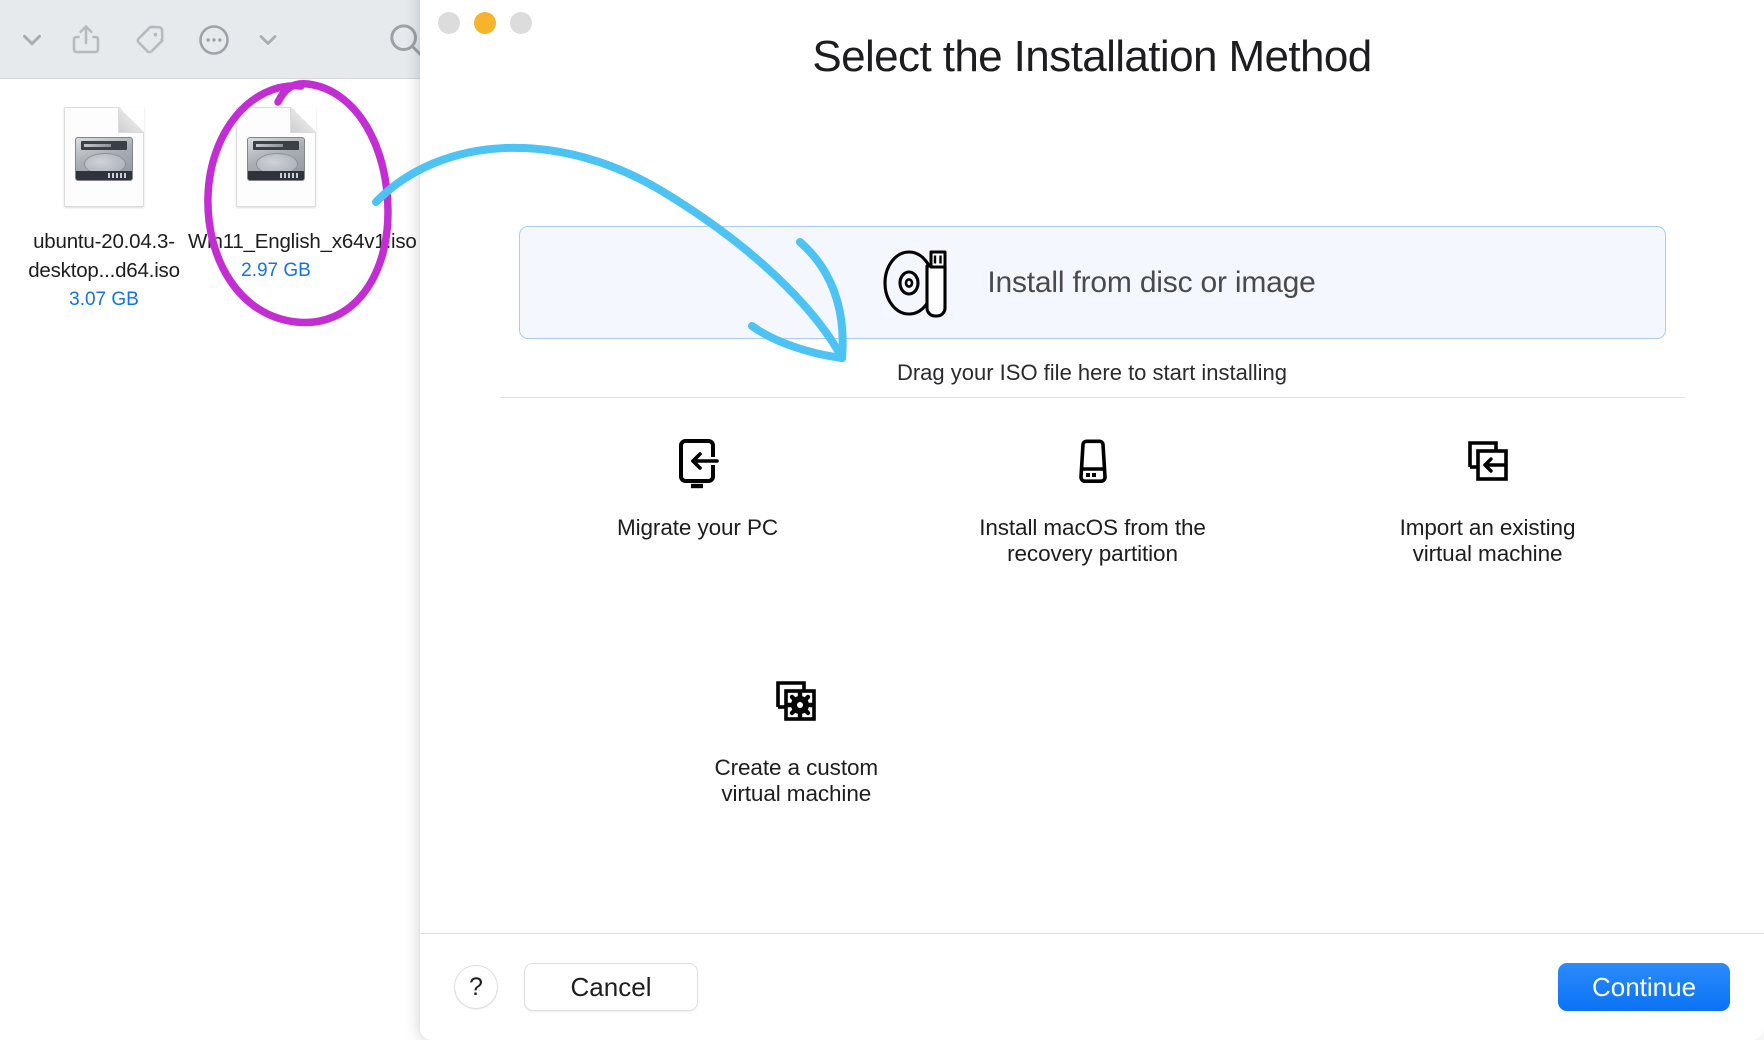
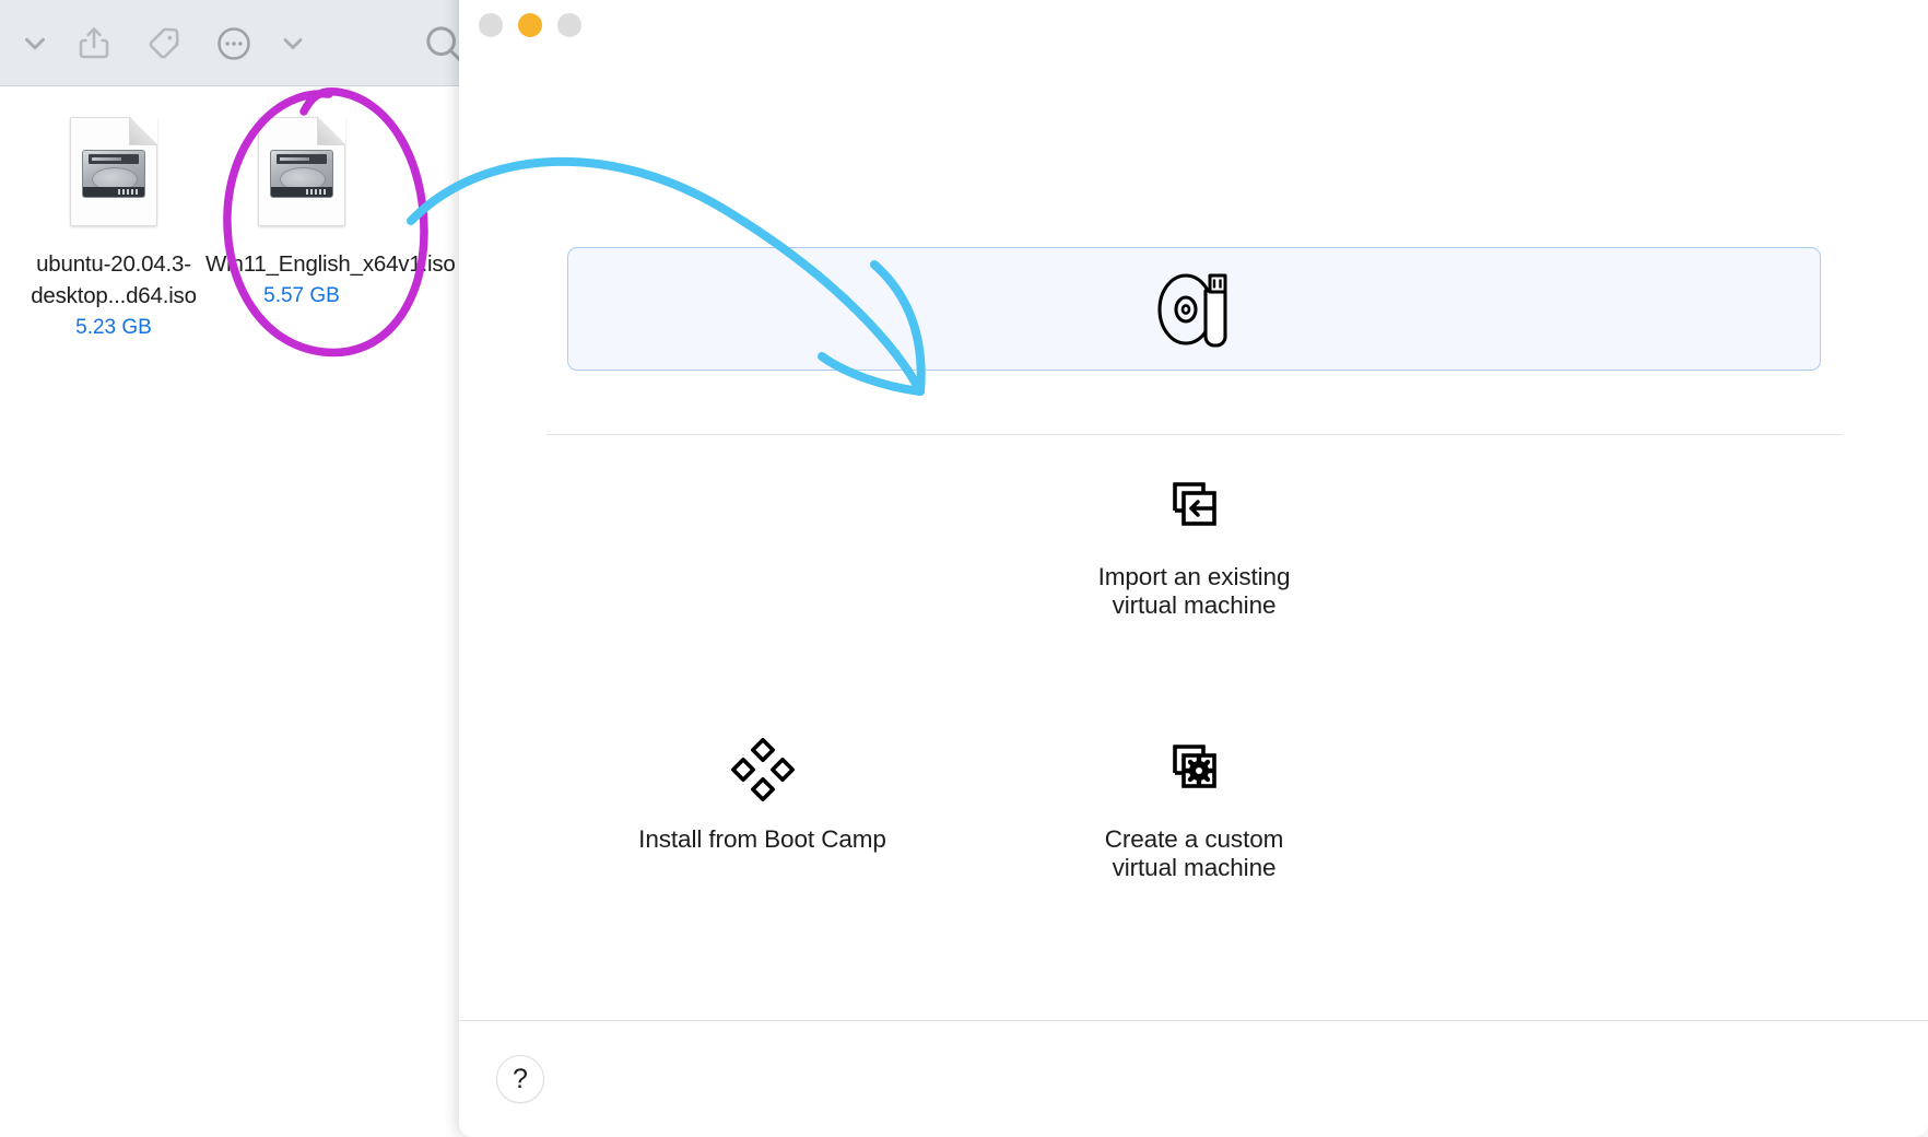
  ubuntu-20.04.3-desktop...d64.iso
- 3.07 GB
+ 5.23 GB
- 2.97 GB
+ 5.57 GB
- Select the Installation Method
- Install from disc or image
- Drag your ISO file here to start installing
- Migrate your PC
- Install macOS from the
- recovery partition
  Import an existing
  virtual machine
+ Install from Boot Camp
  Create a custom
  virtual machine
  ?
- Cancel
- Continue
